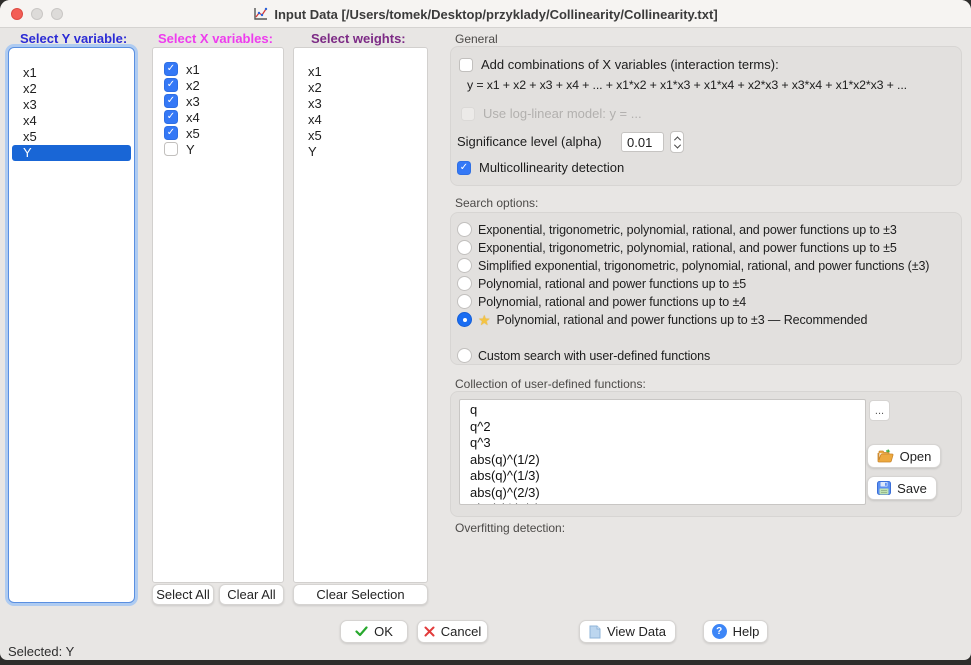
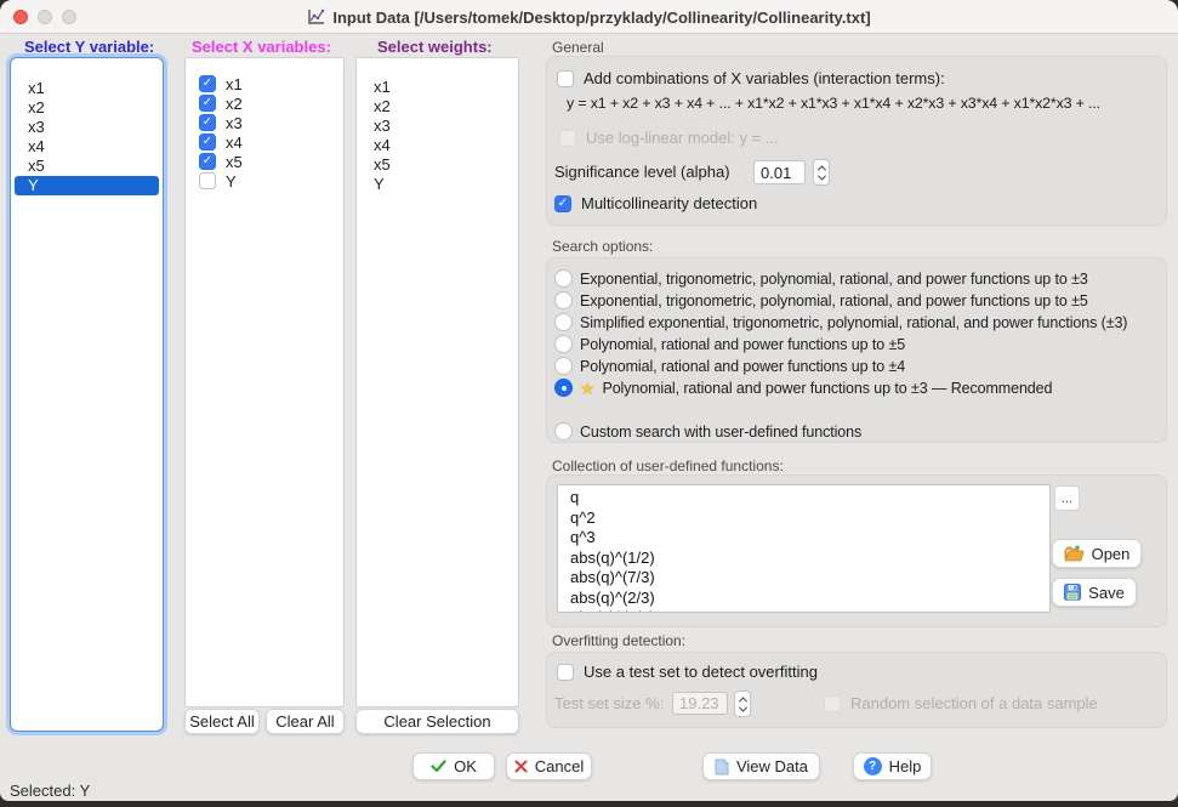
  Input Data [/Users/tomek/Desktop/przyklady/Collinearity/Collinearity.txt]
  Select Y variable:
  Select X variables:
  Select weights:
  x1
  x2
  x3
  x4
  x5
  Y
  x1
  x2
  x3
  x4
  x5
  Y
  x1
  x2
  x3
  x4
  x5
  Y
  Select All
  Clear All
  Clear Selection
  General
  Add combinations of X variables (interaction terms):
  y = x1 + x2 + x3 + x4 + ... + x1*x2 + x1*x3 + x1*x4 + x2*x3 + x3*x4 + x1*x2*x3 + ...
  Use log-linear model: y = ...
  Significance level (alpha)
  0.01
  Multicollinearity detection
  Search options:
  Exponential, trigonometric, polynomial, rational, and power functions up to ±3
  Exponential, trigonometric, polynomial, rational, and power functions up to ±5
  Simplified exponential, trigonometric, polynomial, rational, and power functions (±3)
  Polynomial, rational and power functions up to ±5
  Polynomial, rational and power functions up to ±4
  ★
  Polynomial, rational and power functions up to ±3 — Recommended
  Custom search with user-defined functions
  Collection of user-defined functions:
  q
  q^2
  q^3
  abs(q)^(1/2)
- abs(q)^(1/3)
+ abs(q)^(7/3)
  abs(q)^(2/3)
  ...
  Open
  Save
  Overfitting detection:
+ Use a test set to detect overfitting
+ Test set size %:
+ 19.23
+ Random selection of a data sample
  OK
  Cancel
  View Data
  ?
  Help
  Selected: Y
